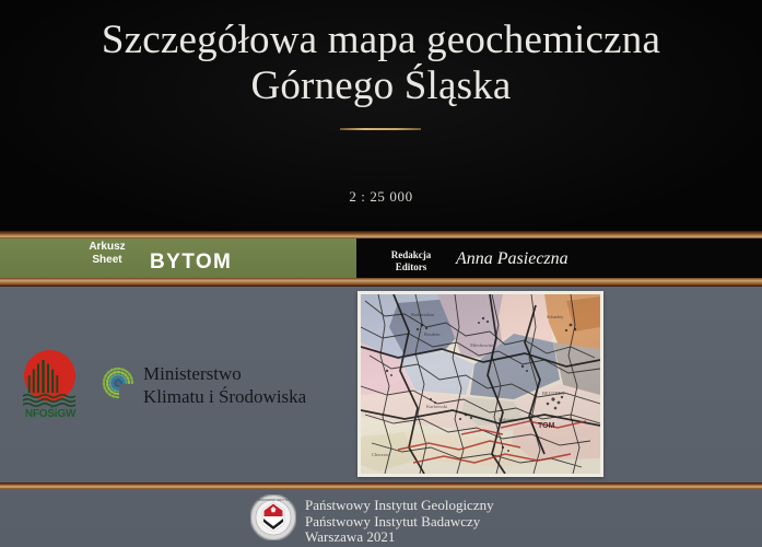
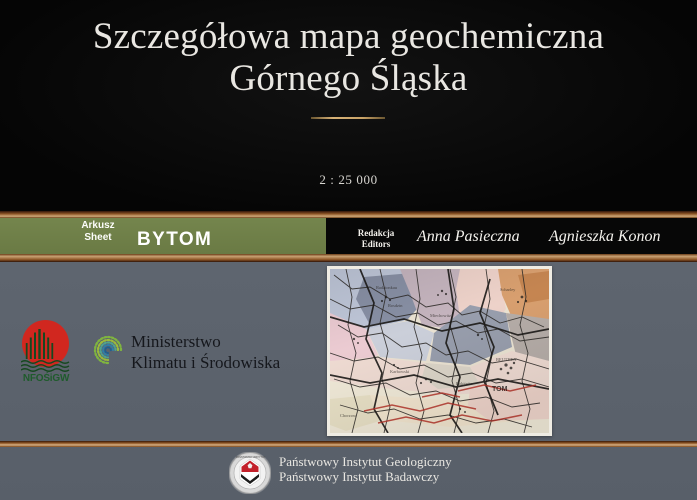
  Szczegółowa mapa geochemiczna
  Górnego Śląska
  2 : 25 000
  Arkusz
  Sheet
  BYTOM
  Redakcja
  Editors
  Anna Pasieczna
+ Agnieszka Konon
  NFOŚiGW
  Ministerstwo
  Klimatu i Środowiska
  Państwowy Instytut Geologiczny
  Państwowy Instytut Badawczy
- Warszawa 2021
